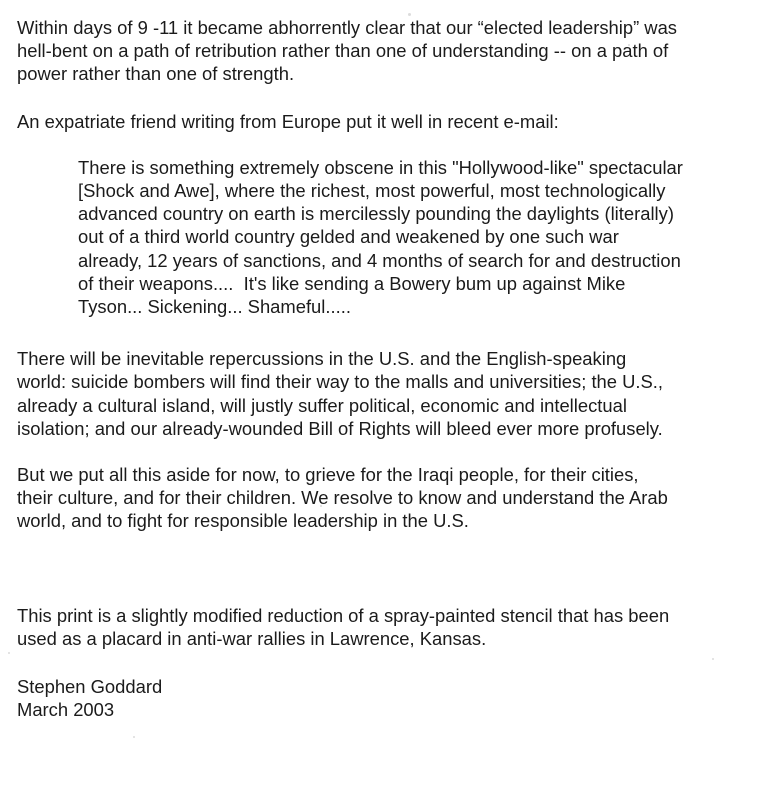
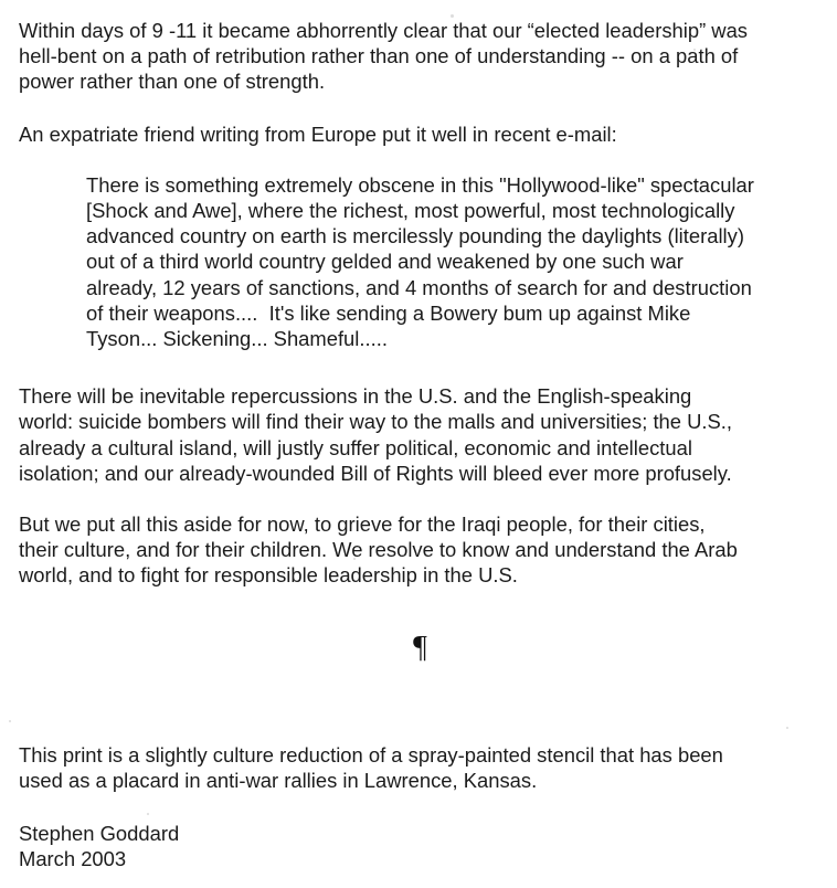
  Within days of 9 -11 it became abhorrently clear that our “elected leadership” was
  hell-bent on a path of retribution rather than one of understanding -- on a path of
  power rather than one of strength.
  An expatriate friend writing from Europe put it well in recent e-mail:
  There is something extremely obscene in this "Hollywood-like" spectacular
  [Shock and Awe], where the richest, most powerful, most technologically
  advanced country on earth is mercilessly pounding the daylights (literally)
  out of a third world country gelded and weakened by one such war
  already, 12 years of sanctions, and 4 months of search for and destruction
  of their weapons.... It's like sending a Bowery bum up against Mike
  Tyson... Sickening... Shameful.....
  There will be inevitable repercussions in the U.S. and the English-speaking
  world: suicide bombers will find their way to the malls and universities; the U.S.,
  already a cultural island, will justly suffer political, economic and intellectual
  isolation; and our already-wounded Bill of Rights will bleed ever more profusely.
  But we put all this aside for now, to grieve for the Iraqi people, for their cities,
  their culture, and for their children. We resolve to know and understand the Arab
  world, and to fight for responsible leadership in the U.S.
+ ¶
- This print is a slightly modified reduction of a spray-painted stencil that has been
+ This print is a slightly culture reduction of a spray-painted stencil that has been
  used as a placard in anti-war rallies in Lawrence, Kansas.
  Stephen Goddard
  March 2003
